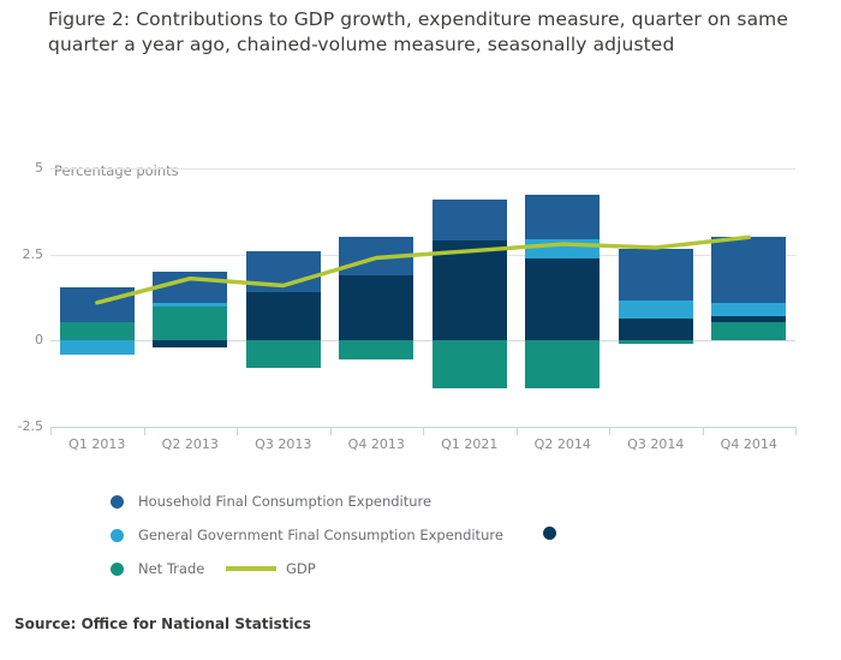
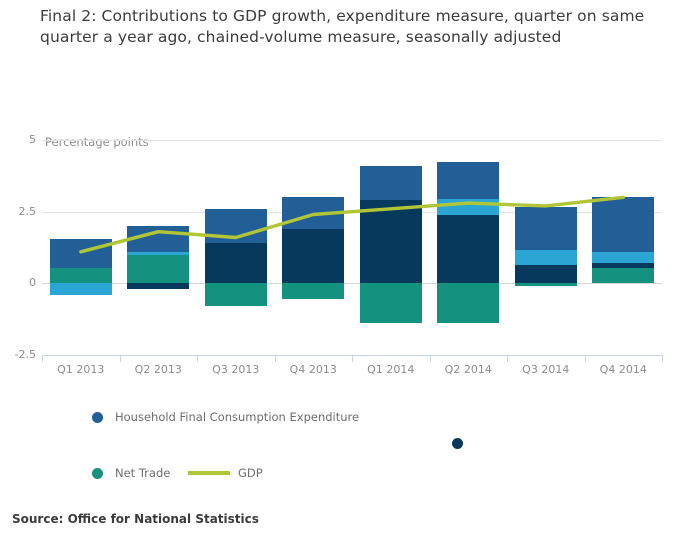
- Figure 2: Contributions to GDP growth, expenditure measure, quarter on same quarter a year ago, chained-volume measure, seasonally adjusted
+ Final 2: Contributions to GDP growth, expenditure measure, quarter on same quarter a year ago, chained-volume measure, seasonally adjusted
  Percentage points
  -2.5
  0
  2.5
  5
  Q1 2013
  Q2 2013
  Q3 2013
  Q4 2013
- Q1 2021
+ Q1 2014
  Q2 2014
  Q3 2014
  Q4 2014
  Household Final Consumption Expenditure
- General Government Final Consumption Expenditure
  Net Trade
  GDP
  Source: Office for National Statistics
